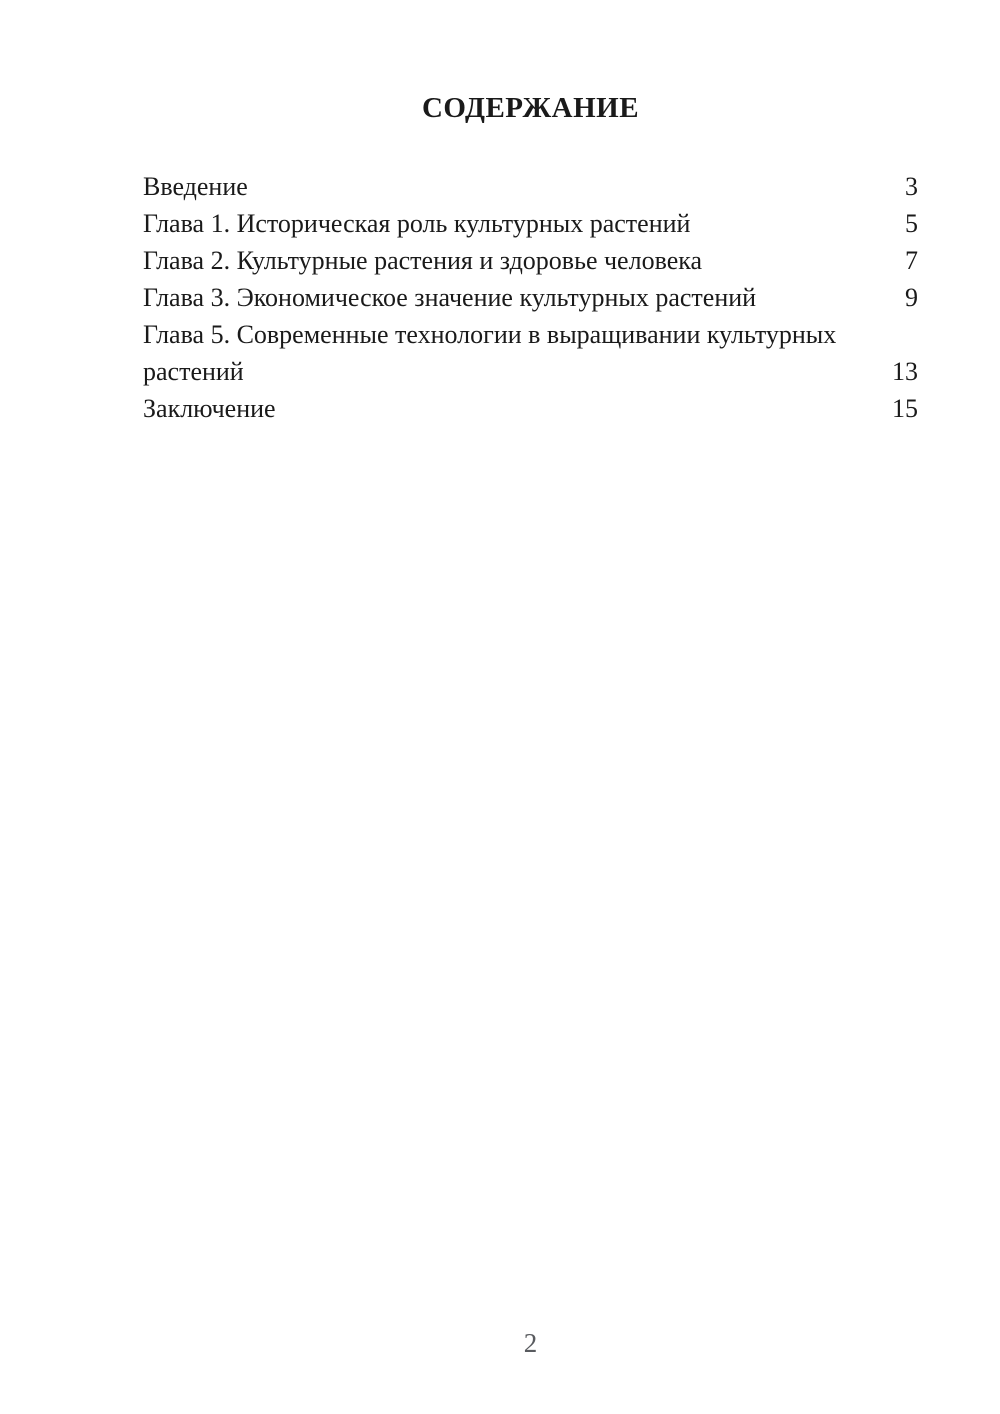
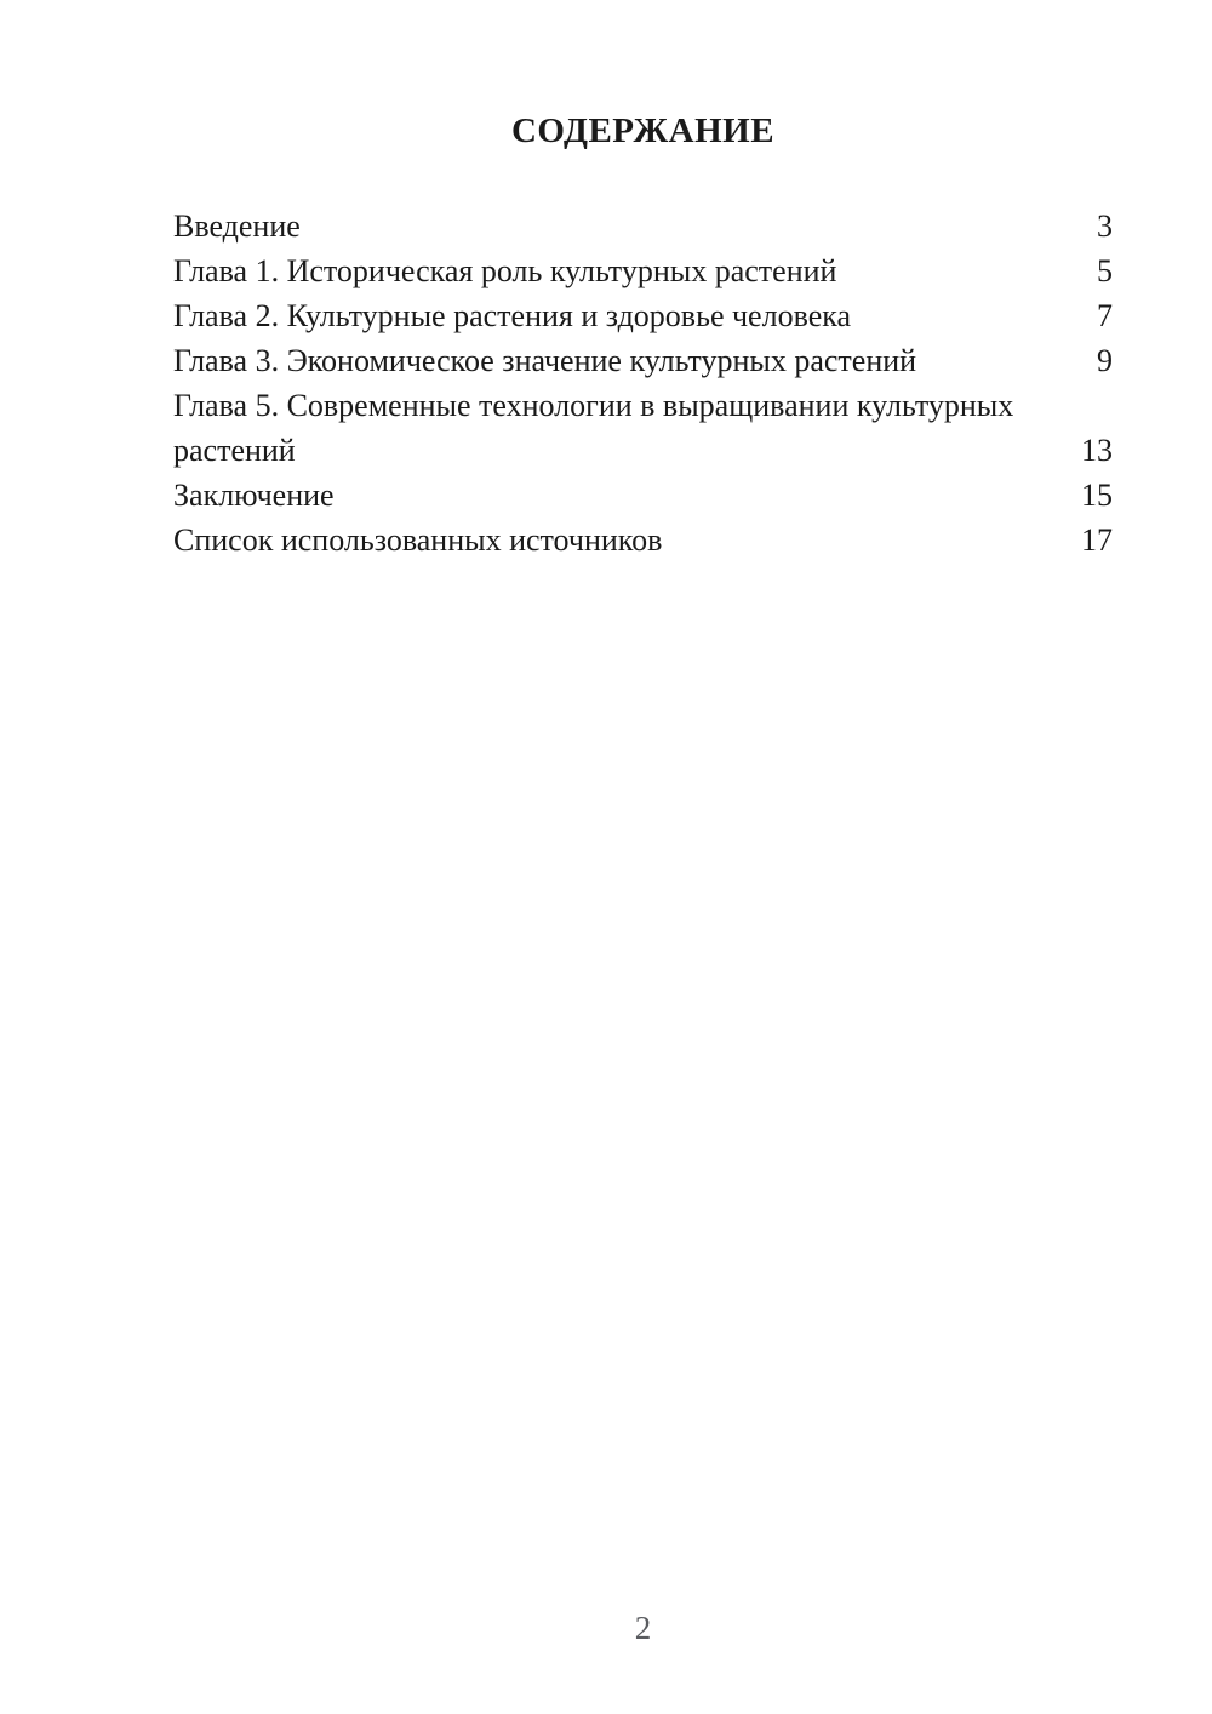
  СОДЕРЖАНИЕ
  Введение
  3
  Глава 1. Историческая роль культурных растений
  5
  Глава 2. Культурные растения и здоровье человека
  7
  Глава 3. Экономическое значение культурных растений
  9
  Глава 5. Современные технологии в выращивании культурных растений
  13
  Заключение
  15
+ Список использованных источников
+ 17
  2
